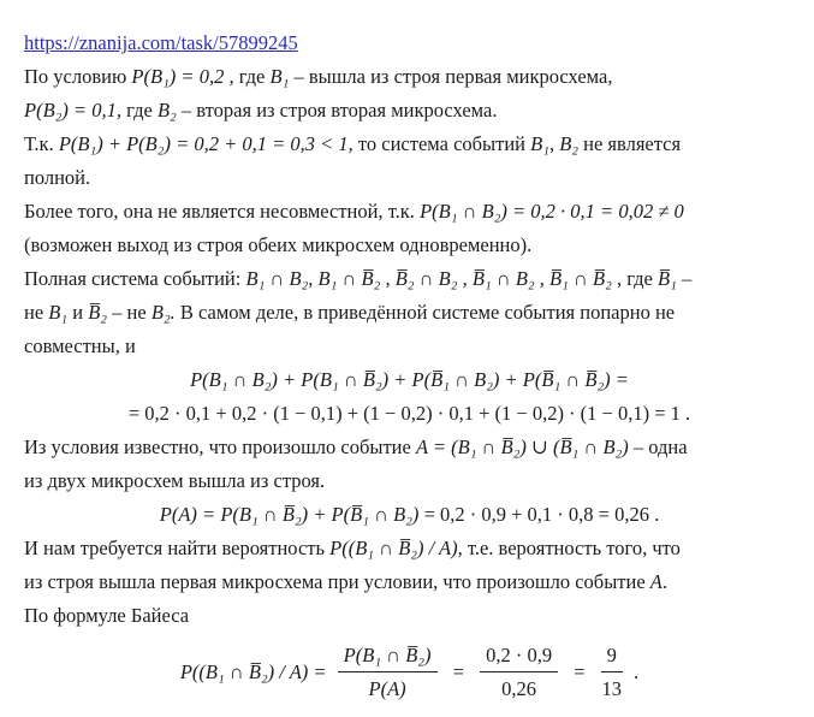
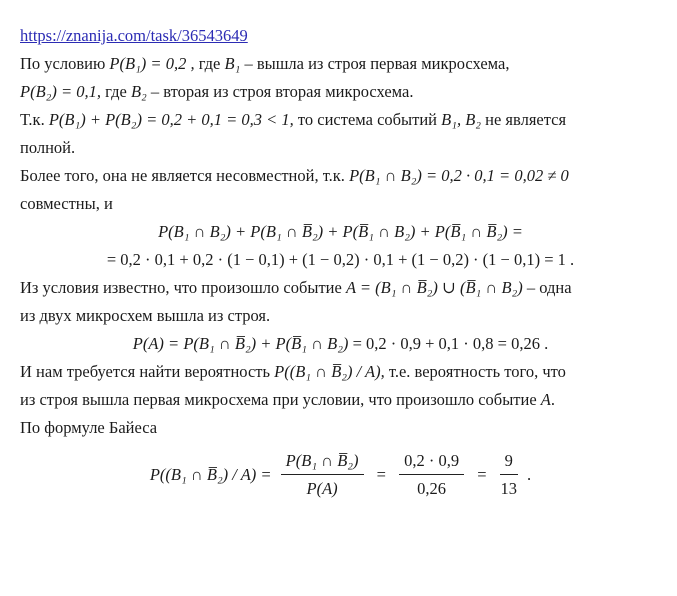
- https://znanija.com/task/57899245
+ https://znanija.com/task/36543649
  По условию P(B₁) = 0,2 , где B₁ – вышла из строя первая микросхема,
  P(B₂) = 0,1, где B₂ – вторая из строя вторая микросхема.
  Т.к. P(B₁) + P(B₂) = 0,2 + 0,1 = 0,3 < 1, то система событий B₁, B₂ не является
  полной.
  Более того, она не является несовместной, т.к. P(B₁ ∩ B₂) = 0,2 · 0,1 = 0,02 ≠ 0
- (возможен выход из строя обеих микросхем одновременно).
- Полная система событий: B₁ ∩ B₂, B₁ ∩ B̅₂ , B̅₂ ∩ B₂ , B̅₁ ∩ B₂ , B̅₁ ∩ B̅₂ , где B̅₁ –
- не B₁ и B̅₂ – не B₂. В самом деле, в приведённой системе события попарно не
  совместны, и
  P(B₁ ∩ B₂) + P(B₁ ∩ B̅₂) + P(B̅₁ ∩ B₂) + P(B̅₁ ∩ B̅₂) =
  = 0,2 · 0,1 + 0,2 · (1 − 0,1) + (1 − 0,2) · 0,1 + (1 − 0,2) · (1 − 0,1) = 1 .
  Из условия известно, что произошло событие A = (B₁ ∩ B̅₂) ∪ (B̅₁ ∩ B₂) – одна
  из двух микросхем вышла из строя.
  P(A) = P(B₁ ∩ B̅₂) + P(B̅₁ ∩ B₂) = 0,2 · 0,9 + 0,1 · 0,8 = 0,26 .
  И нам требуется найти вероятность P((B₁ ∩ B̅₂) / A), т.е. вероятность того, что
  из строя вышла первая микросхема при условии, что произошло событие A.
  По формуле Байеса
  P((B₁ ∩ B̅₂) / A) =
  P(B₁ ∩ B̅₂)
  P(A)
  =
  0,2 · 0,9
  0,26
  =
  9
  13
  .
